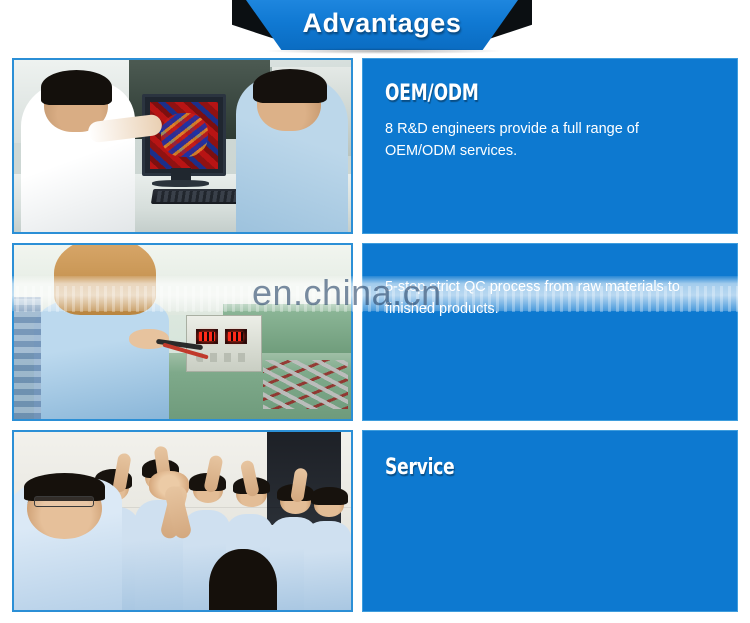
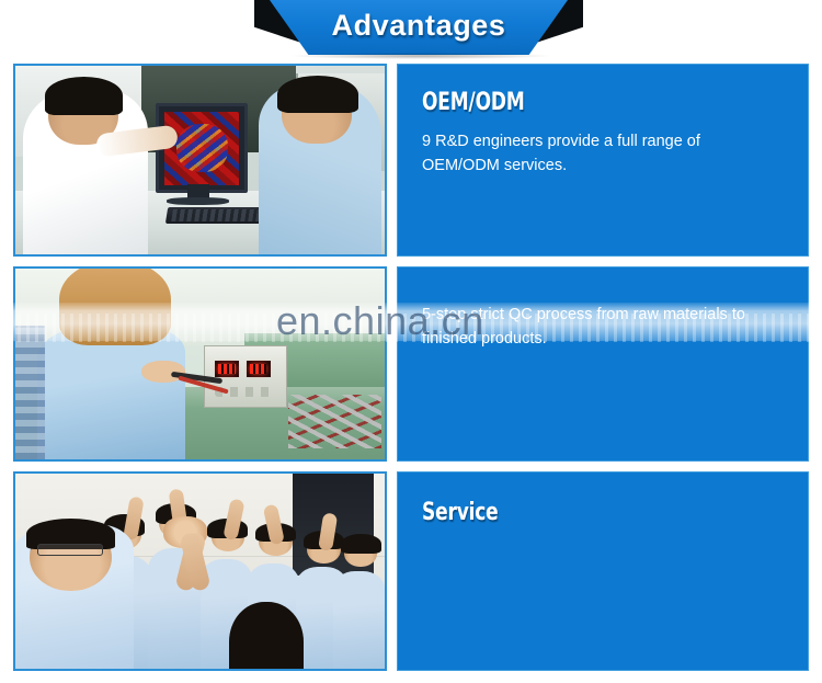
  Advantages
  OEM/ODM
- 8 R&D engineers provide a full range of OEM/ODM services.
+ 9 R&D engineers provide a full range of OEM/ODM services.
  Service
  en.china.cn
